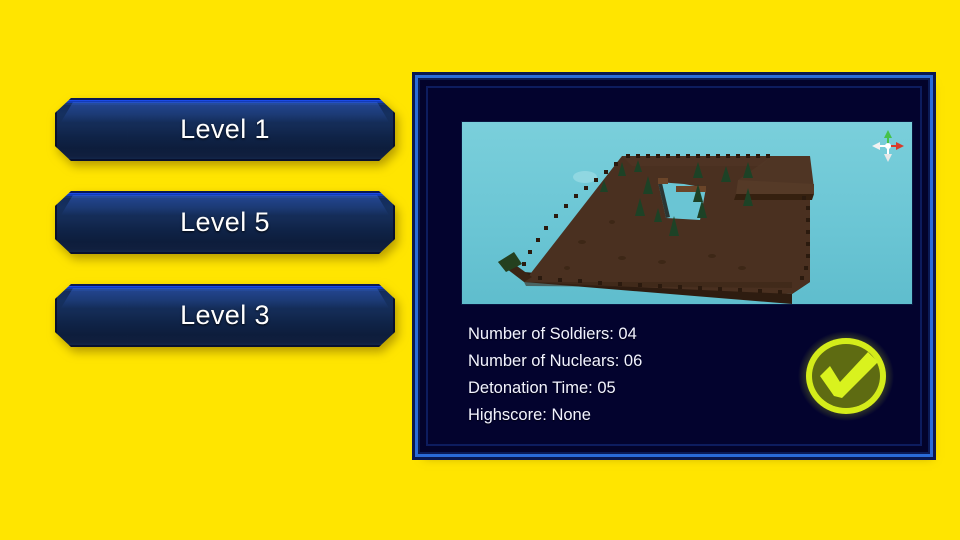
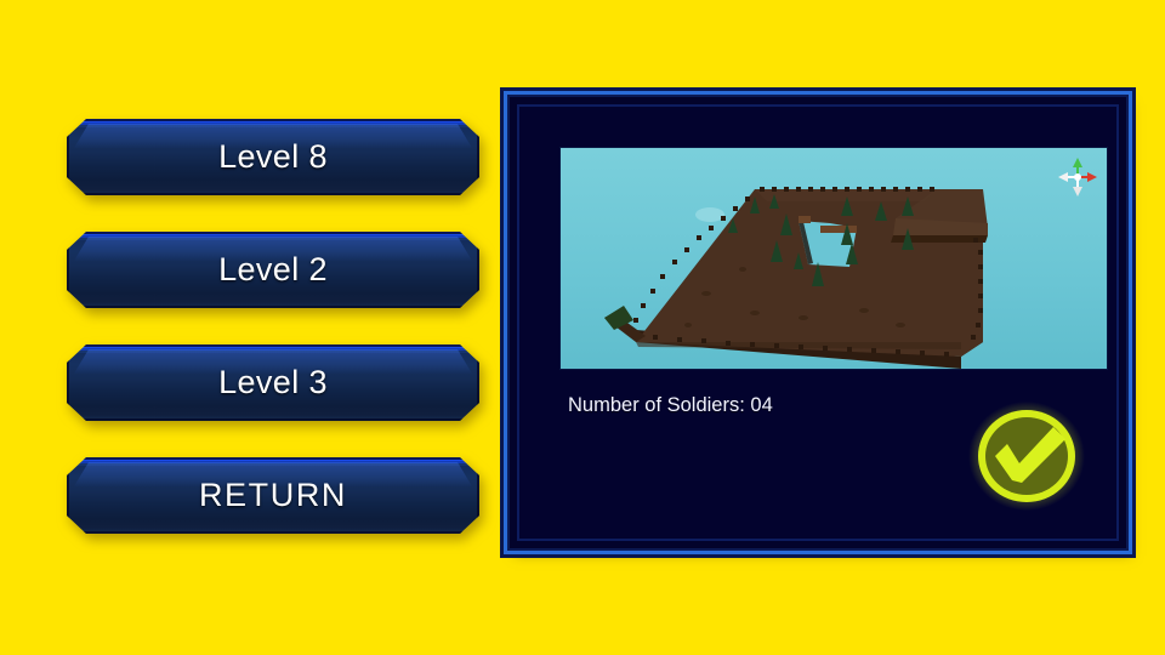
- Level 1
+ Level 8
- Level 5
+ Level 2
  Level 3
+ RETURN
  Number of Soldiers: 04
- Number of Nuclears: 06
- Detonation Time: 05
- Highscore: None
